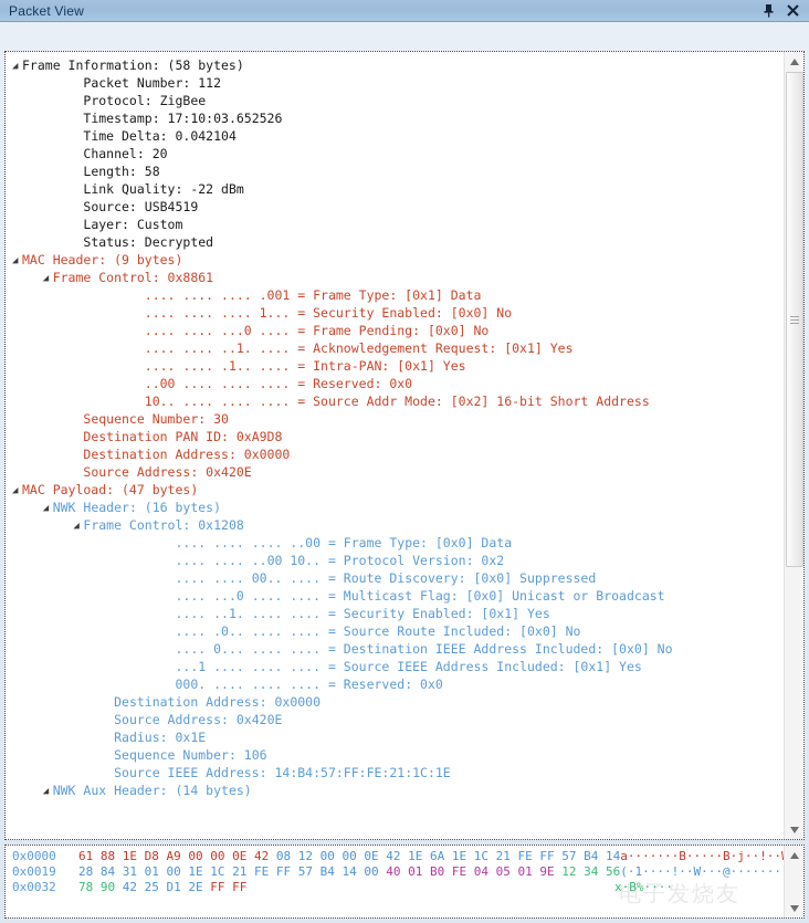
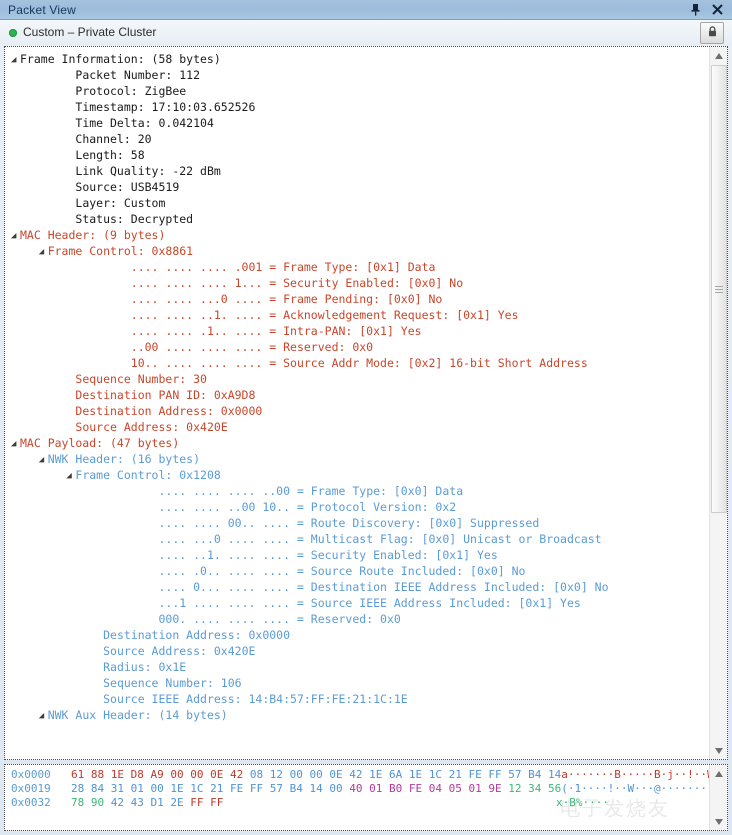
  Packet View
+ Custom – Private Cluster
  ◢ Frame Information: (58 bytes)
  Packet Number: 112
  Protocol: ZigBee
  Timestamp: 17:10:03.652526
  Time Delta: 0.042104
  Channel: 20
  Length: 58
  Link Quality: -22 dBm
  Source: USB4519
  Layer: Custom
  Status: Decrypted
  ◢ MAC Header: (9 bytes)
  ◢ Frame Control: 0x8861
  .... .... .... .001 = Frame Type: [0x1] Data
  .... .... .... 1... = Security Enabled: [0x0] No
  .... .... ...0 .... = Frame Pending: [0x0] No
  .... .... ..1. .... = Acknowledgement Request: [0x1] Yes
  .... .... .1.. .... = Intra-PAN: [0x1] Yes
  ..00 .... .... .... = Reserved: 0x0
  10.. .... .... .... = Source Addr Mode: [0x2] 16-bit Short Address
  Sequence Number: 30
  Destination PAN ID: 0xA9D8
  Destination Address: 0x0000
  Source Address: 0x420E
  ◢ MAC Payload: (47 bytes)
  ◢ NWK Header: (16 bytes)
  ◢ Frame Control: 0x1208
  .... .... .... ..00 = Frame Type: [0x0] Data
  .... .... ..00 10.. = Protocol Version: 0x2
  .... .... 00.. .... = Route Discovery: [0x0] Suppressed
  .... ...0 .... .... = Multicast Flag: [0x0] Unicast or Broadcast
  .... ..1. .... .... = Security Enabled: [0x1] Yes
  .... .0.. .... .... = Source Route Included: [0x0] No
  .... 0... .... .... = Destination IEEE Address Included: [0x0] No
  ...1 .... .... .... = Source IEEE Address Included: [0x1] Yes
  000. .... .... .... = Reserved: 0x0
  Destination Address: 0x0000
  Source Address: 0x420E
  Radius: 0x1E
  Sequence Number: 106
  Source IEEE Address: 14:B4:57:FF:FE:21:1C:1E
  ◢ NWK Aux Header: (14 bytes)
  0x0000
  61 88 1E D8 A9 00 00 0E 42 08 12 00 00 0E 42 1E 6A 1E 1C 21 FE FF 57 B4 14
  a·······B·····B·j··!··
  0x0019
  28 84 31 01 00 1E 1C 21 FE FF 57 B4 14 00 40 01 B0 FE 04 05 01 9E 12 34 56
  (·1····!··W···@·······
  0x0032
- 78 90 42 25 D1 2E FF FF
+ 78 90 42 43 D1 2E FF FF
  x·B%····
  电子发烧友
